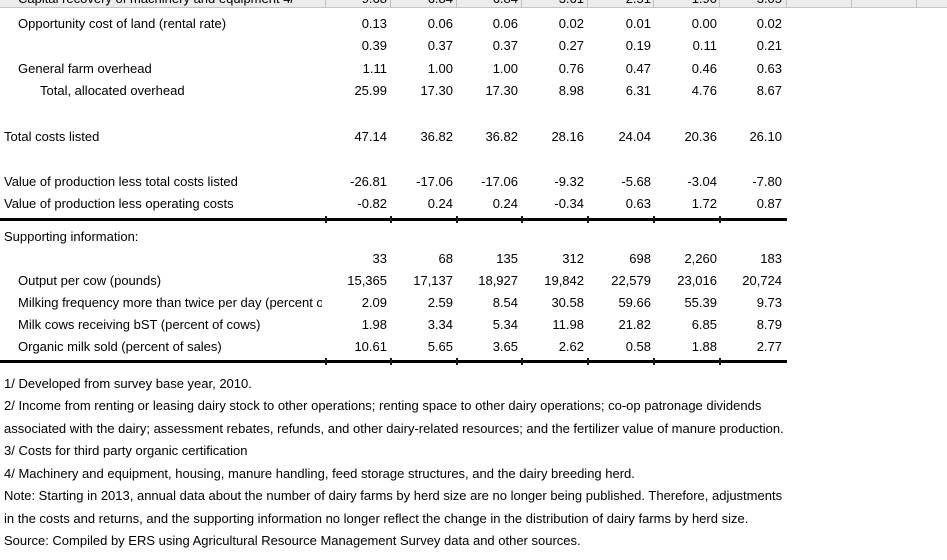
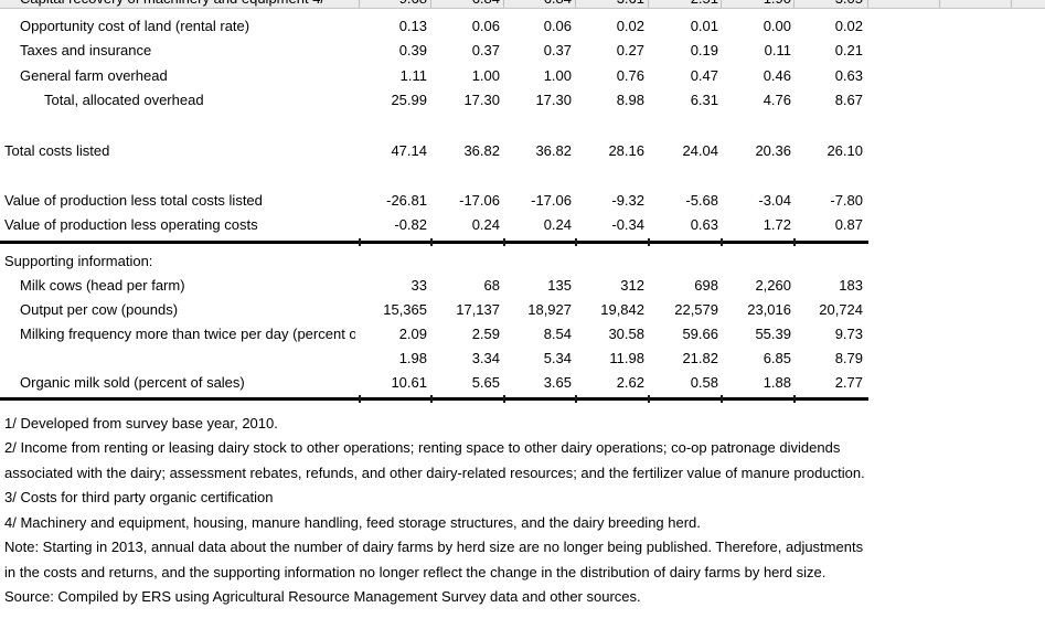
  Opportunity cost of land (rental rate)
  0.13
  0.06
  0.06
  0.02
  0.01
  0.00
  0.02
+ Taxes and insurance
  0.39
  0.37
  0.37
  0.27
  0.19
  0.11
  0.21
  General farm overhead
  1.11
  1.00
  1.00
  0.76
  0.47
  0.46
  0.63
  Total, allocated overhead
  25.99
  17.30
  17.30
  8.98
  6.31
  4.76
  8.67
  Total costs listed
  47.14
  36.82
  36.82
  28.16
  24.04
  20.36
  26.10
  Value of production less total costs listed
  -26.81
  -17.06
  -17.06
  -9.32
  -5.68
  -3.04
  -7.80
  Value of production less operating costs
  -0.82
  0.24
  0.24
  -0.34
  0.63
  1.72
  0.87
  Supporting information:
+ Milk cows (head per farm)
  33
  68
  135
  312
  698
  2,260
  183
  Output per cow (pounds)
  15,365
  17,137
  18,927
  19,842
  22,579
  23,016
  20,724
  Milking frequency more than twice per day (percent o
  2.09
  2.59
  8.54
  30.58
  59.66
  55.39
  9.73
- Milk cows receiving bST (percent of cows)
  1.98
  3.34
  5.34
  11.98
  21.82
  6.85
  8.79
  Organic milk sold (percent of sales)
  10.61
  5.65
  3.65
  2.62
  0.58
  1.88
  2.77
  1/ Developed from survey base year, 2010.
  2/ Income from renting or leasing dairy stock to other operations; renting space to other dairy operations; co-op patronage dividends
  associated with the dairy; assessment rebates, refunds, and other dairy-related resources; and the fertilizer value of manure production.
  3/ Costs for third party organic certification
  4/ Machinery and equipment, housing, manure handling, feed storage structures, and the dairy breeding herd.
  Note: Starting in 2013, annual data about the number of dairy farms by herd size are no longer being published. Therefore, adjustments
  in the costs and returns, and the supporting information no longer reflect the change in the distribution of dairy farms by herd size.
  Source: Compiled by ERS using Agricultural Resource Management Survey data and other sources.
